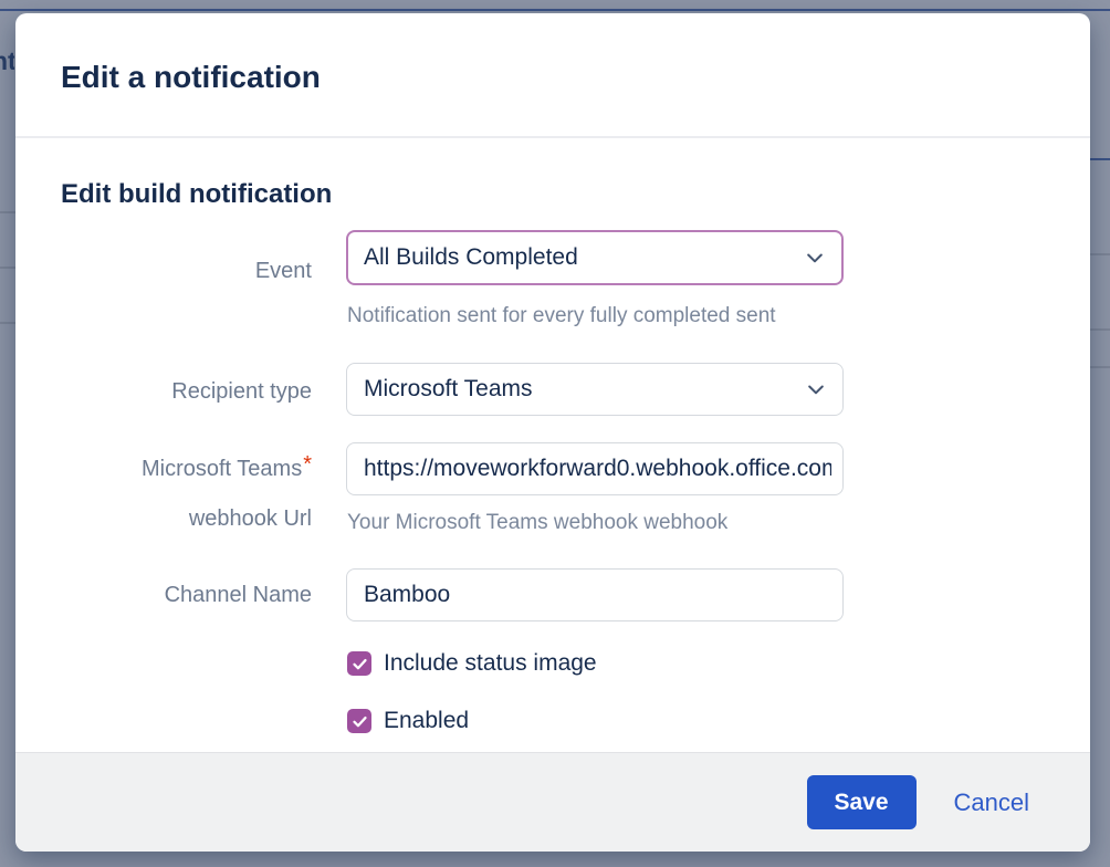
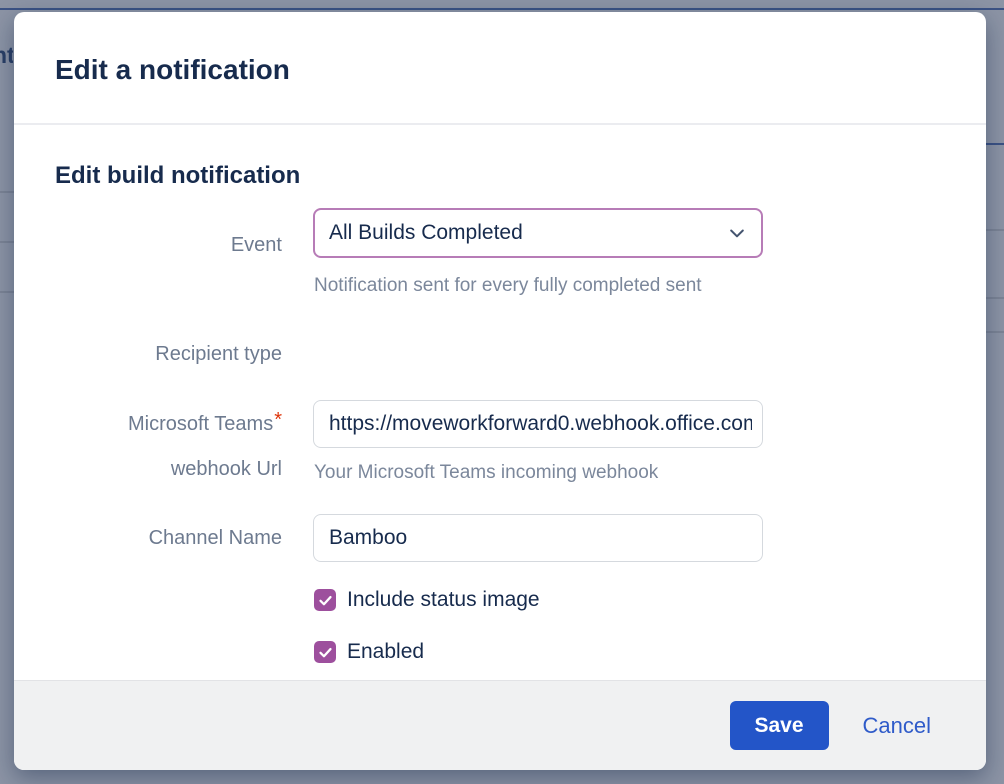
  nt
  Edit a notification
  Edit build notification
  Event
  All Builds Completed
  Notification sent for every fully completed sent
  Recipient type
- Microsoft Teams
  Microsoft Teams*
  webhook Url
  https://moveworkforward0.webhook.office.com
- Your Microsoft Teams webhook webhook
+ Your Microsoft Teams incoming webhook
  Channel Name
  Bamboo
  Include status image
  Enabled
  Save
  Cancel
